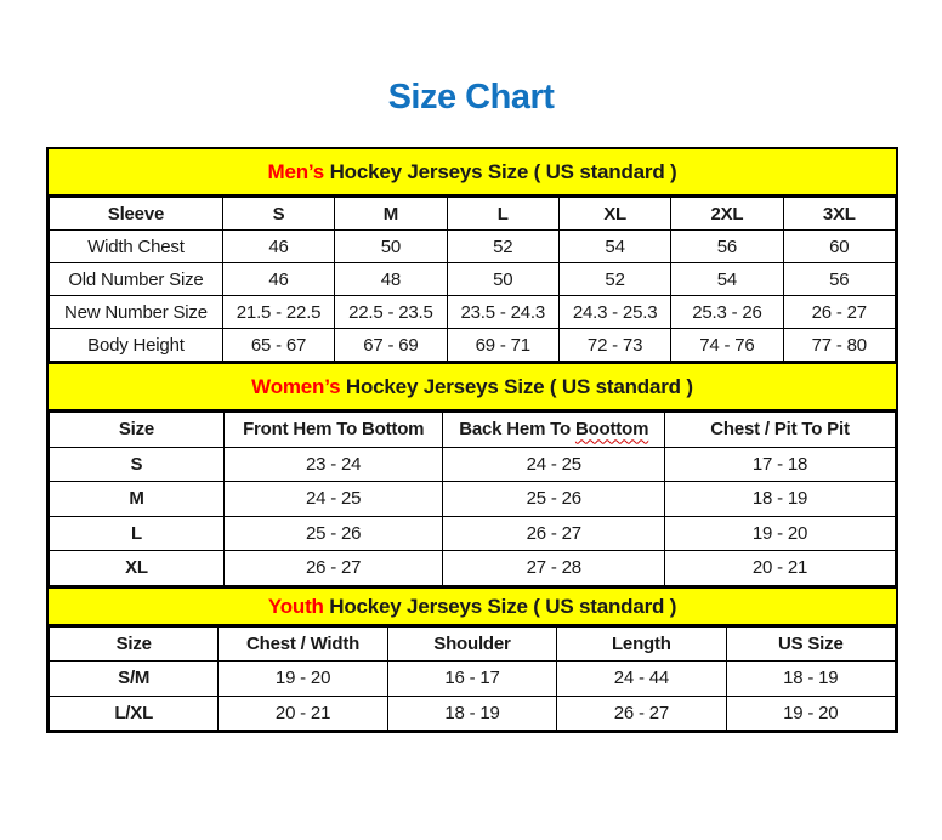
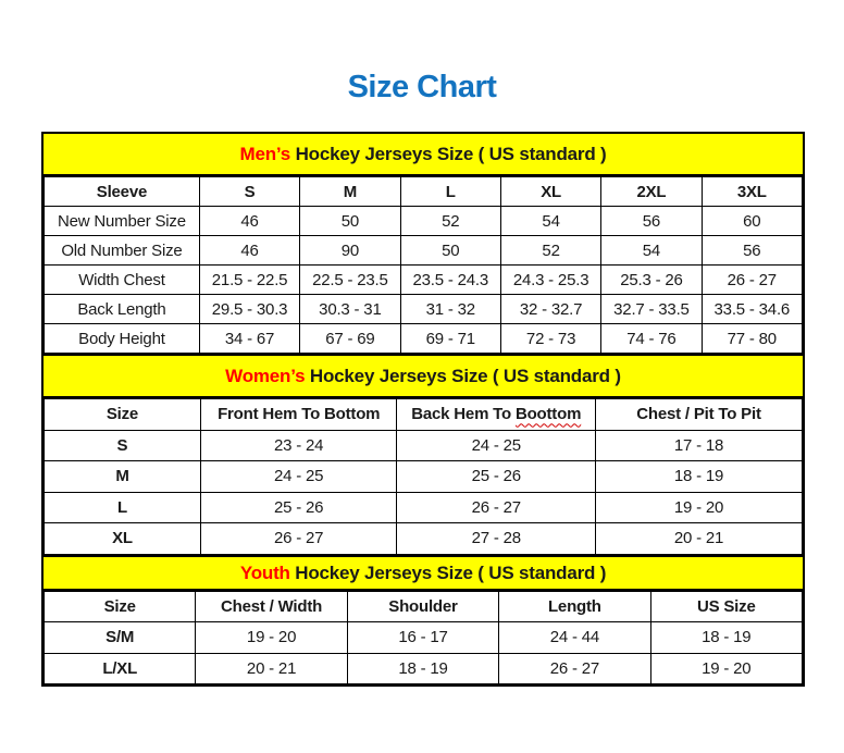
  Size Chart
  Men’s Hockey Jerseys Size ( US standard )
  Sleeve	S	M	L	XL	2XL	3XL
- Width Chest	46	50	52	54	56	60
+ New Number Size	46	50	52	54	56	60
- Old Number Size	46	48	50	52	54	56
+ Old Number Size	46	90	50	52	54	56
- New Number Size	21.5 - 22.5	22.5 - 23.5	23.5 - 24.3	24.3 - 25.3	25.3 - 26	26 - 27
+ Width Chest	21.5 - 22.5	22.5 - 23.5	23.5 - 24.3	24.3 - 25.3	25.3 - 26	26 - 27
+ Back Length	29.5 - 30.3	30.3 - 31	31 - 32	32 - 32.7	32.7 - 33.5	33.5 - 34.6
- Body Height	65 - 67	67 - 69	69 - 71	72 - 73	74 - 76	77 - 80
+ Body Height	34 - 67	67 - 69	69 - 71	72 - 73	74 - 76	77 - 80
  Women’s Hockey Jerseys Size ( US standard )
  Size	Front Hem To Bottom	Back Hem To Boottom	Chest / Pit To Pit
  S	23 - 24	24 - 25	17 - 18
  M	24 - 25	25 - 26	18 - 19
  L	25 - 26	26 - 27	19 - 20
  XL	26 - 27	27 - 28	20 - 21
  Youth Hockey Jerseys Size ( US standard )
  Size	Chest / Width	Shoulder	Length	US Size
  S/M	19 - 20	16 - 17	24 - 44	18 - 19
  L/XL	20 - 21	18 - 19	26 - 27	19 - 20
